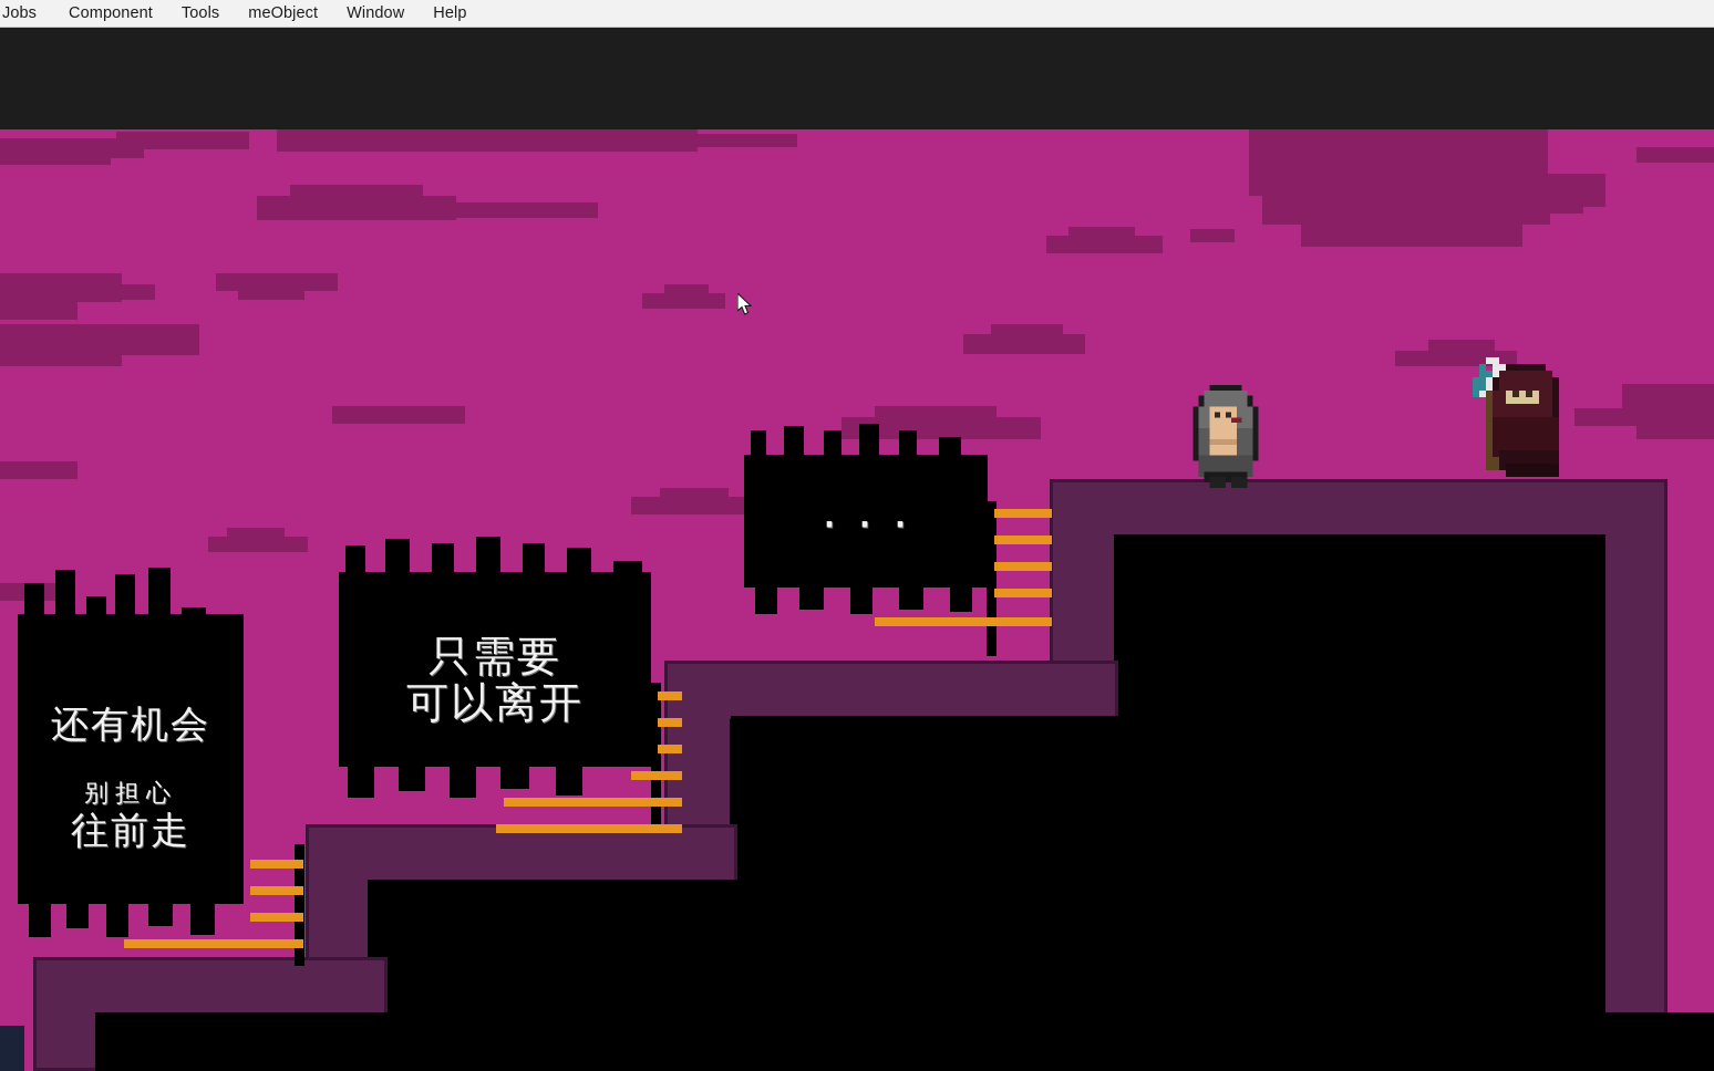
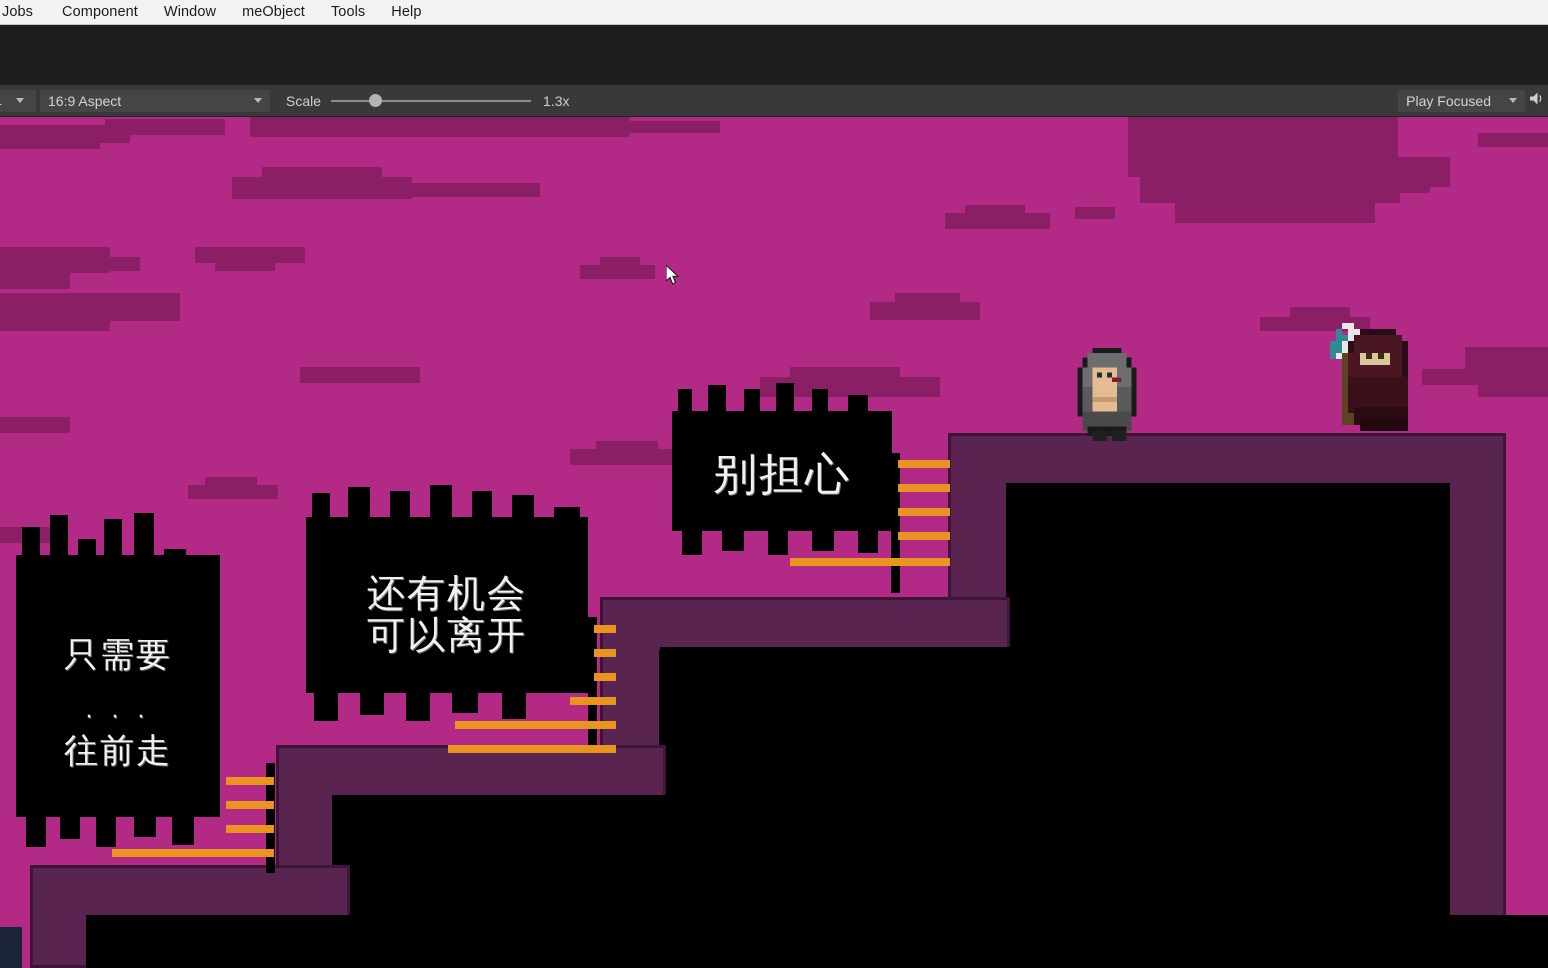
  Jobs
  Component
- Tools
+ Window
  meObject
- Window
+ Tools
  Help
+ 16:9 Aspect
+ Scale
+ 1.3x
+ Play Focused
- · · ·
+ 别担心
- 只需要
+ 还有机会
  可以离开
- 还有机会
+ 只需要
- 别担心
+ · · ·
  往前走
